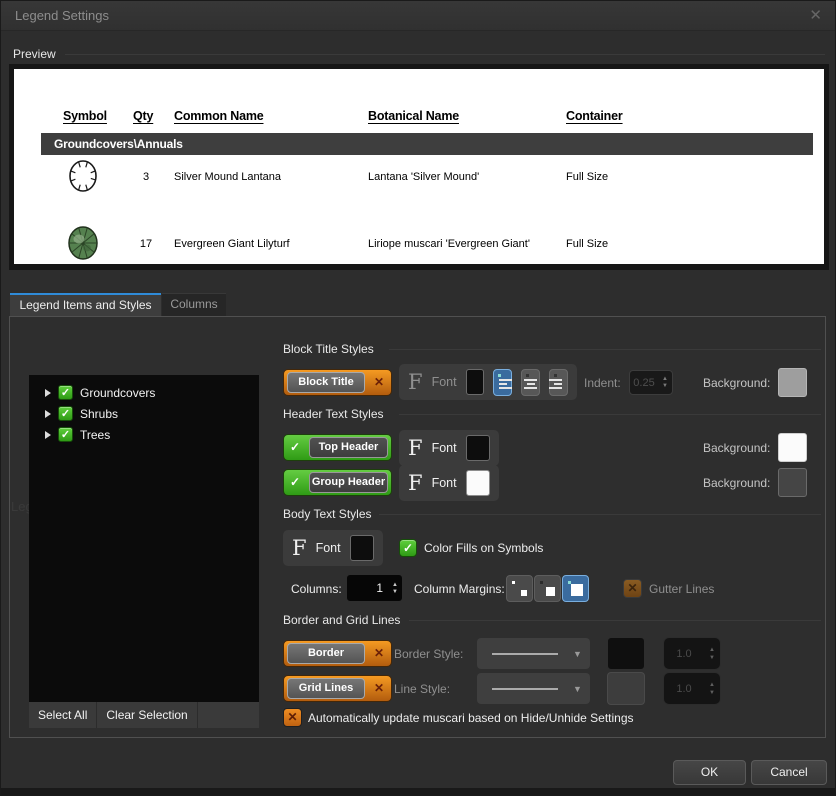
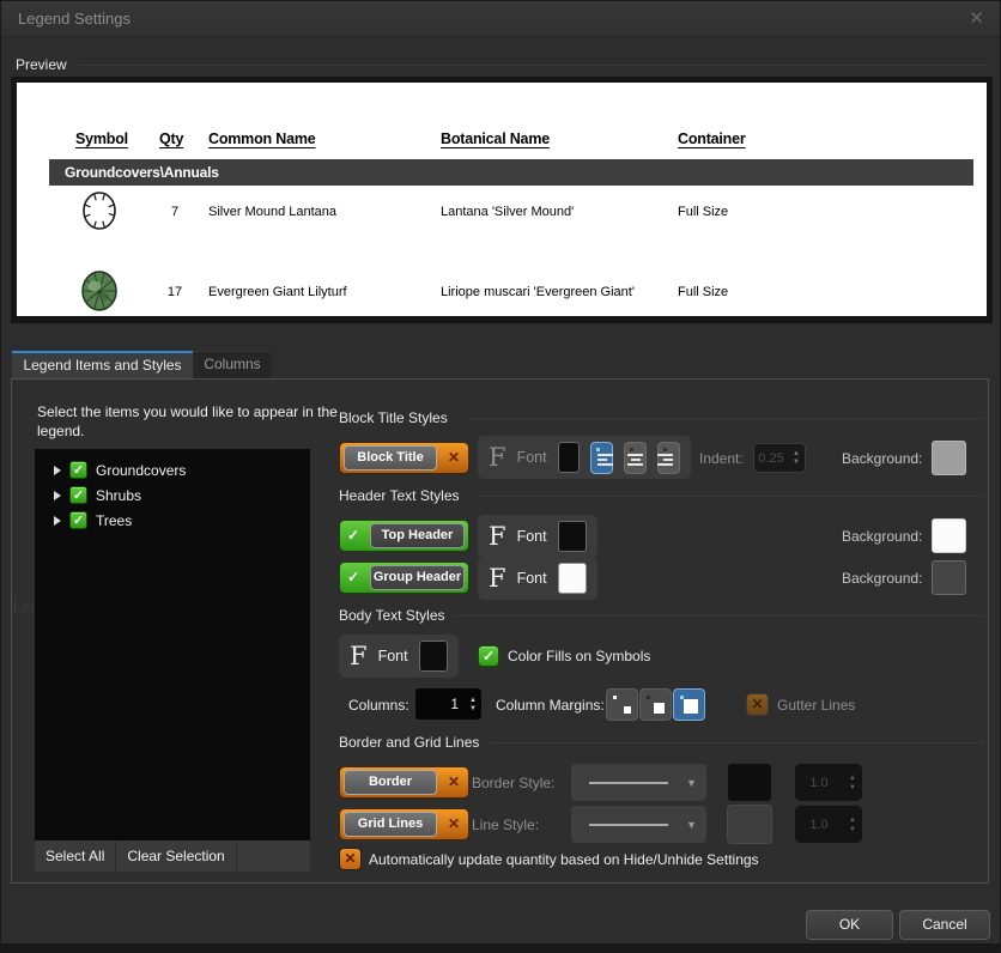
  Legend Settings
  ✕
  Preview
  Symbol
  Qty
  Common Name
  Botanical Name
  Container
  Groundcovers\Annuals
- 3
+ 7
  Silver Mound Lantana
  Lantana 'Silver Mound'
  Full Size
  17
  Evergreen Giant Lilyturf
  Liriope muscari 'Evergreen Giant'
  Full Size
  Legend Items and Styles
  Columns
+ Select the items you would like to appear in the legend.
  ✓
  Groundcovers
  ✓
  Shrubs
  ✓
  Trees
  Select All
  Clear Selection
  Block Title Styles
  Block Title
  ✕
  F
  Font
  Indent:
  0.25
  Background:
  Header Text Styles
  ✓
  Top Header
  F
  Font
  Background:
  ✓
  Group Header
  F
  Font
  Background:
  Body Text Styles
  F
  Font
  ✓
  Color Fills on Symbols
  Columns:
  1
  Column Margins:
  ✕
  Gutter Lines
  Border and Grid Lines
  Border
  ✕
  Border Style:
  ▼
  1.0
  Grid Lines
  ✕
  Line Style:
  ▼
  1.0
  ✕
- Automatically update muscari based on Hide/Unhide Settings
+ Automatically update quantity based on Hide/Unhide Settings
  OK
  Cancel
